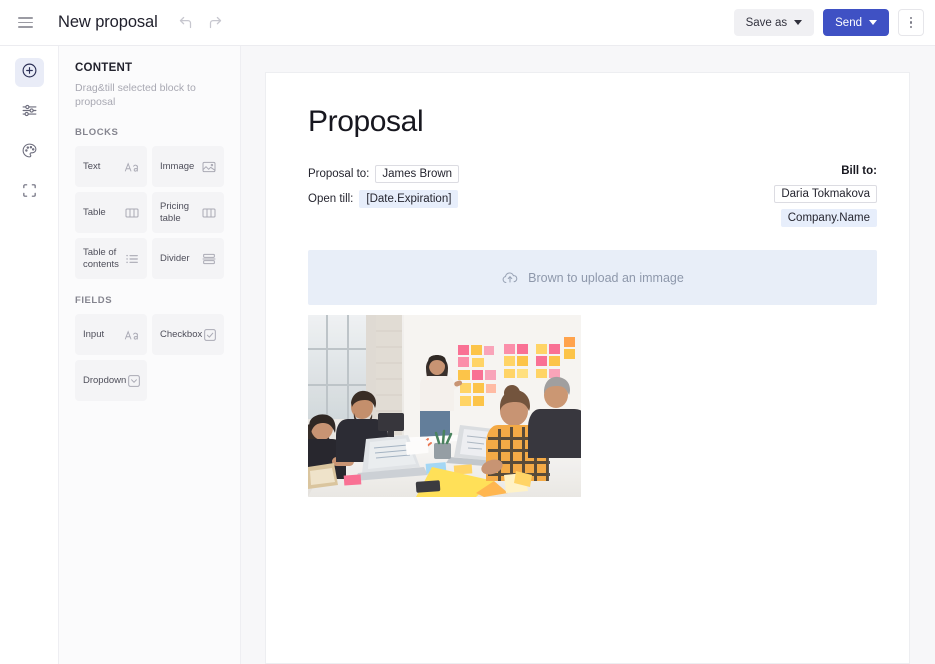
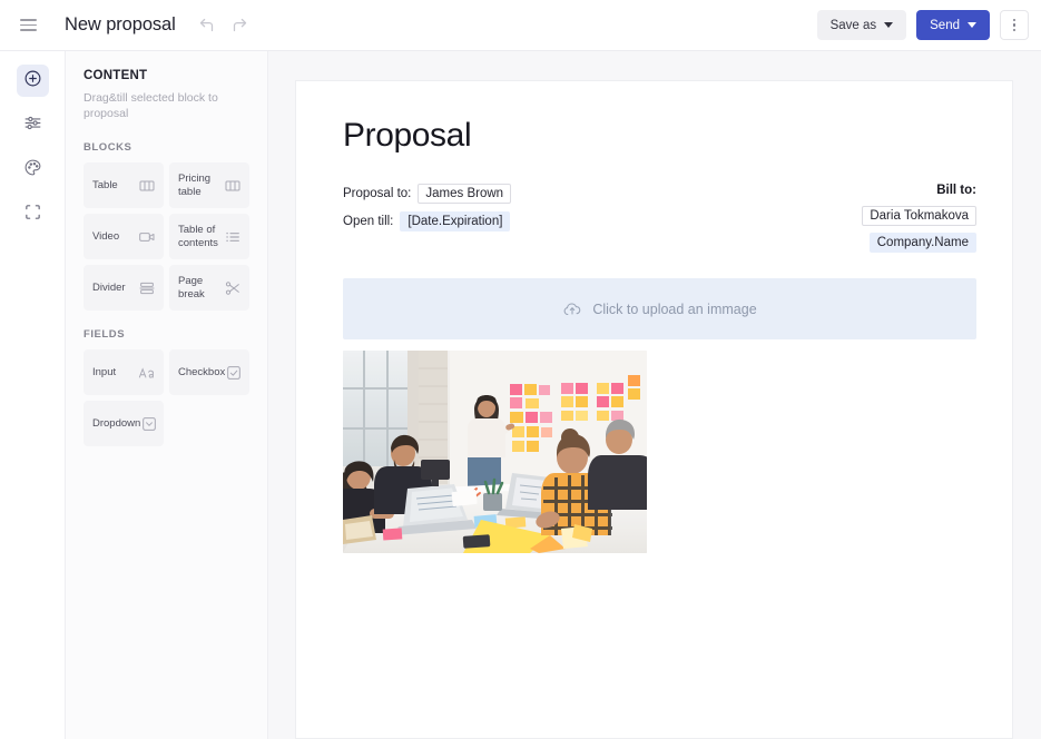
  New proposal
  Save as
  Send
  CONTENT
  Drag&till selected block to proposal
  BLOCKS
- Text
- Immage
  Table
  Pricing table
+ Video
  Table of contents
  Divider
+ Page break
  FIELDS
  Input
  Checkbox
  Dropdown
  Proposal
  Proposal to:
  James Brown
  Open till:
  [Date.Expiration]
  Bill to:
  Daria Tokmakova
  Company.Name
- Brown to upload an immage
+ Click to upload an immage
